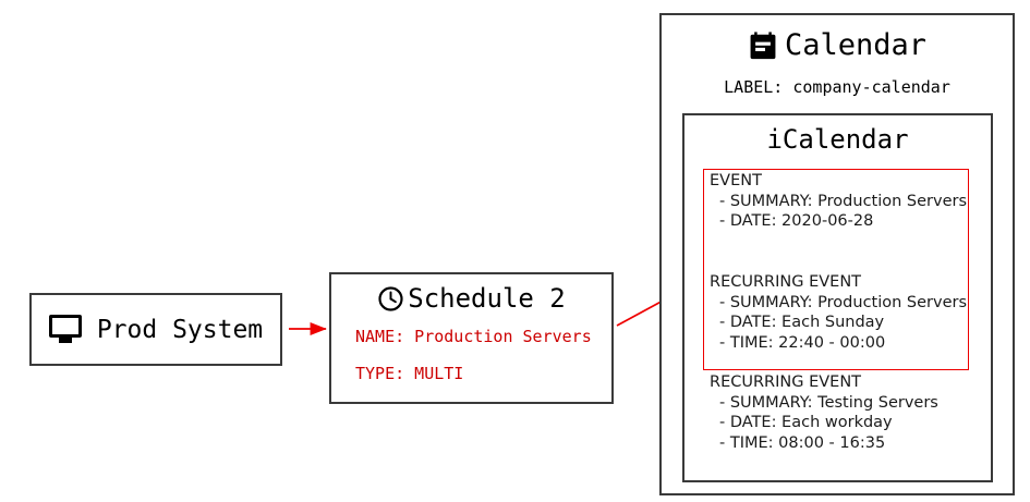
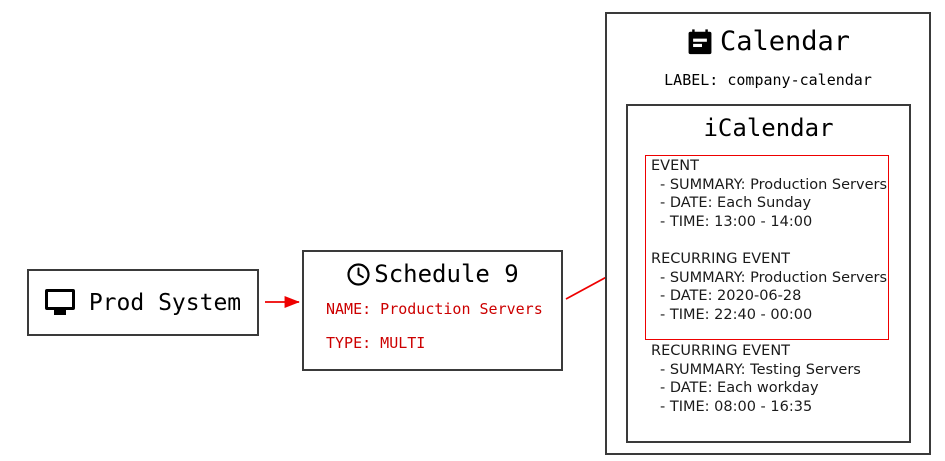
  Prod System
- Schedule 2
+ Schedule 9
  NAME: Production Servers
  TYPE: MULTI
  Calendar
  LABEL: company-calendar
  iCalendar
  EVENT
  - SUMMARY: Production Servers
- - DATE: 2020-06-28
+ - DATE: Each Sunday
+ - TIME: 13:00 - 14:00
  RECURRING EVENT
  - SUMMARY: Production Servers
- - DATE: Each Sunday
+ - DATE: 2020-06-28
  - TIME: 22:40 - 00:00
  RECURRING EVENT
  - SUMMARY: Testing Servers
  - DATE: Each workday
  - TIME: 08:00 - 16:35
